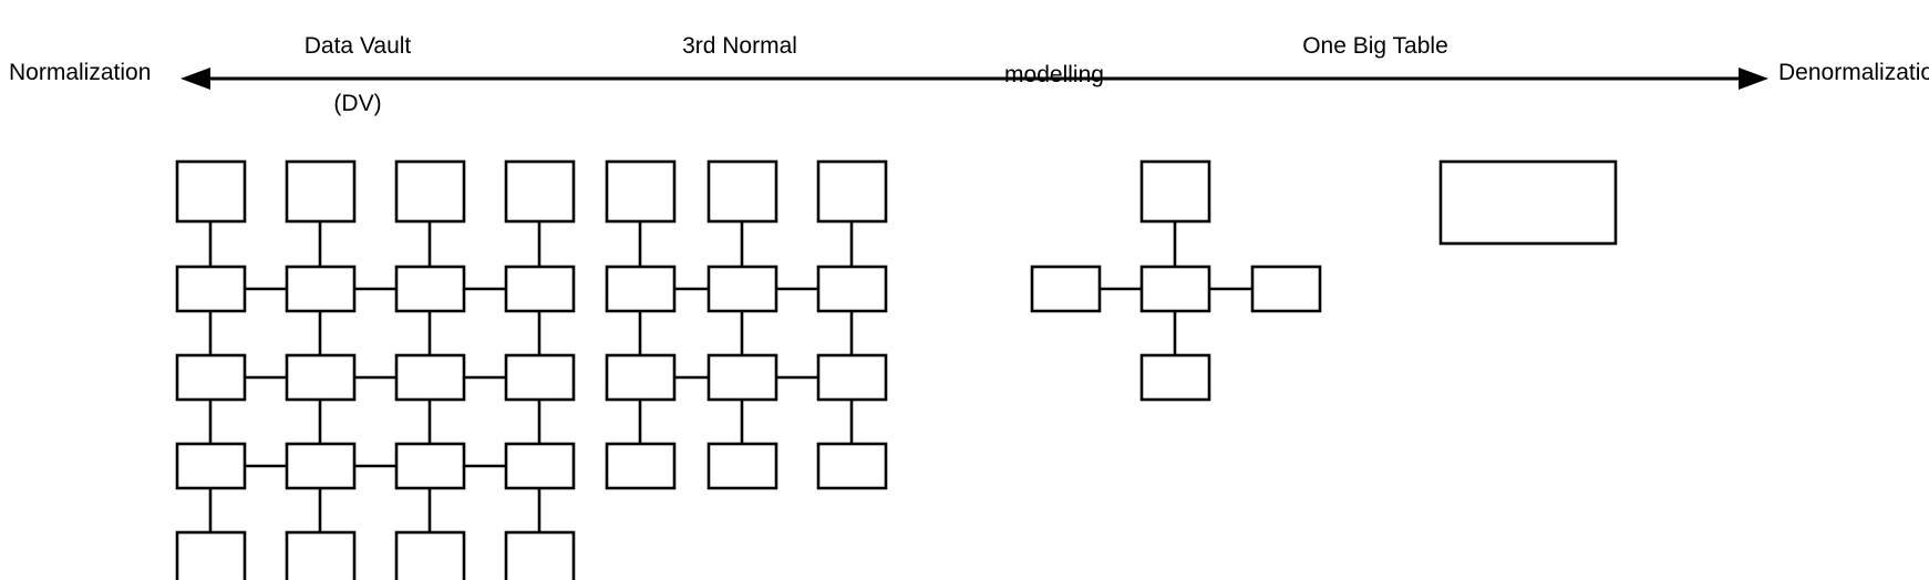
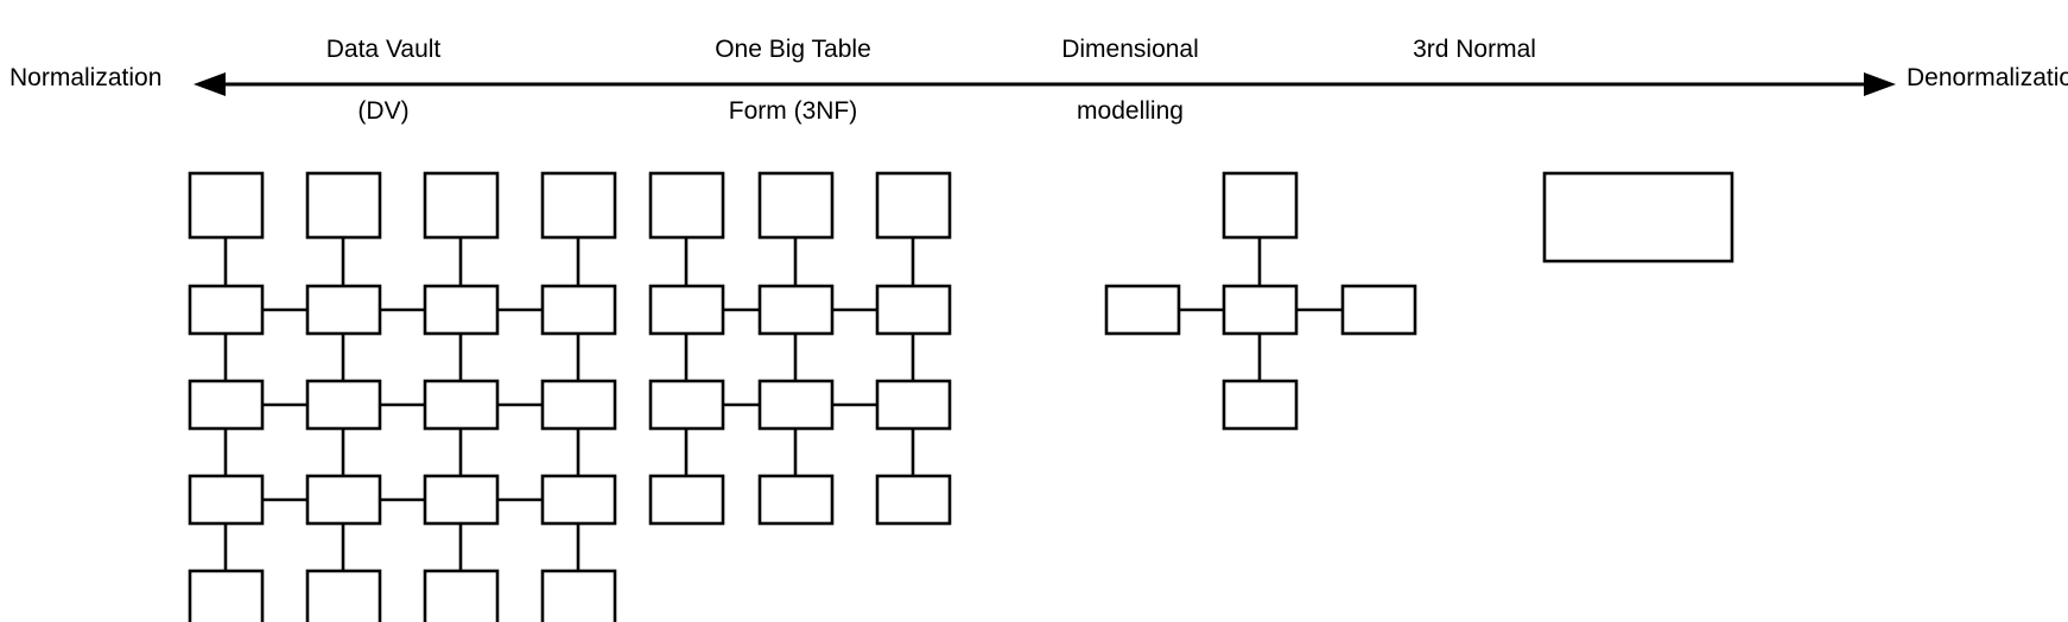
  Data Vault
  (DV)
- 3rd Normal
+ One Big Table
+ Form (3NF)
+ Dimensional
  modelling
- One Big Table
+ 3rd Normal
  Normalization
  Denormalizatio
